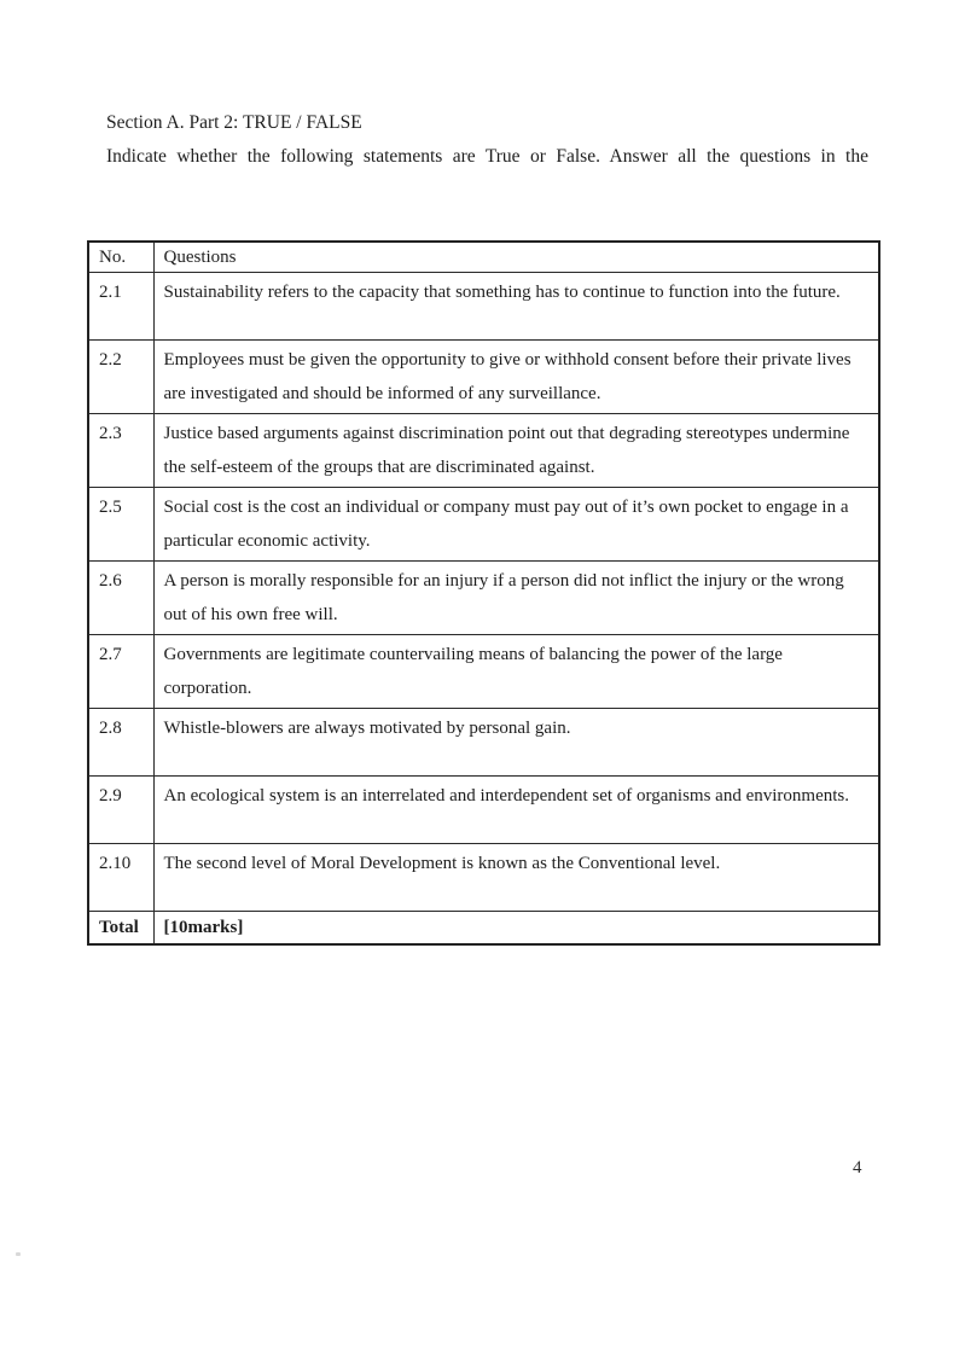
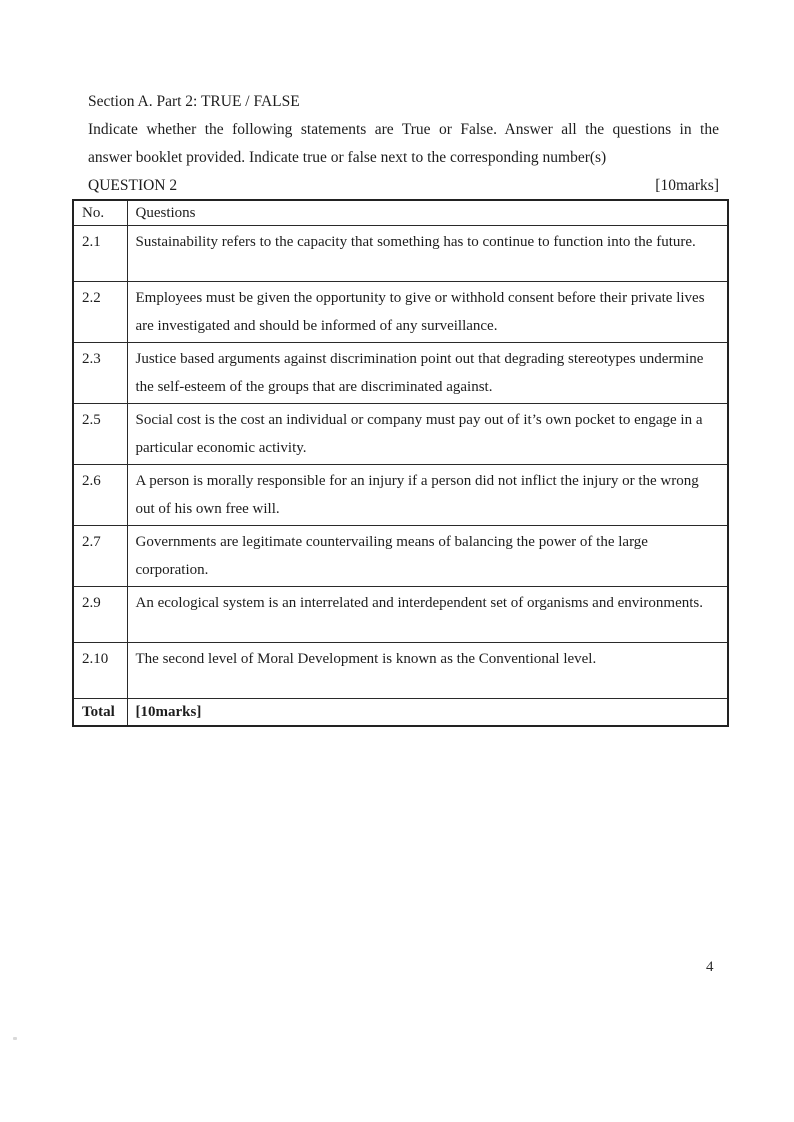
  Section A. Part 2: TRUE / FALSE
  Indicate whether the following statements are True or False. Answer all the questions in the
+ answer booklet provided. Indicate true or false next to the corresponding number(s)
+ QUESTION 2
+ [10marks]
  No.	Questions
  2.1	Sustainability refers to the capacity that something has to continue to function into the future.
  2.2	Employees must be given the opportunity to give or withhold consent before their private lives are investigated and should be informed of any surveillance.
  2.3	Justice based arguments against discrimination point out that degrading stereotypes undermine the self-esteem of the groups that are discriminated against.
  2.5	Social cost is the cost an individual or company must pay out of it’s own pocket to engage in a particular economic activity.
  2.6	A person is morally responsible for an injury if a person did not inflict the injury or the wrong out of his own free will.
  2.7	Governments are legitimate countervailing means of balancing the power of the large corporation.
- 2.8	Whistle-blowers are always motivated by personal gain.
  2.9	An ecological system is an interrelated and interdependent set of organisms and environments.
  2.10	The second level of Moral Development is known as the Conventional level.
  Total	[10marks]
  4
